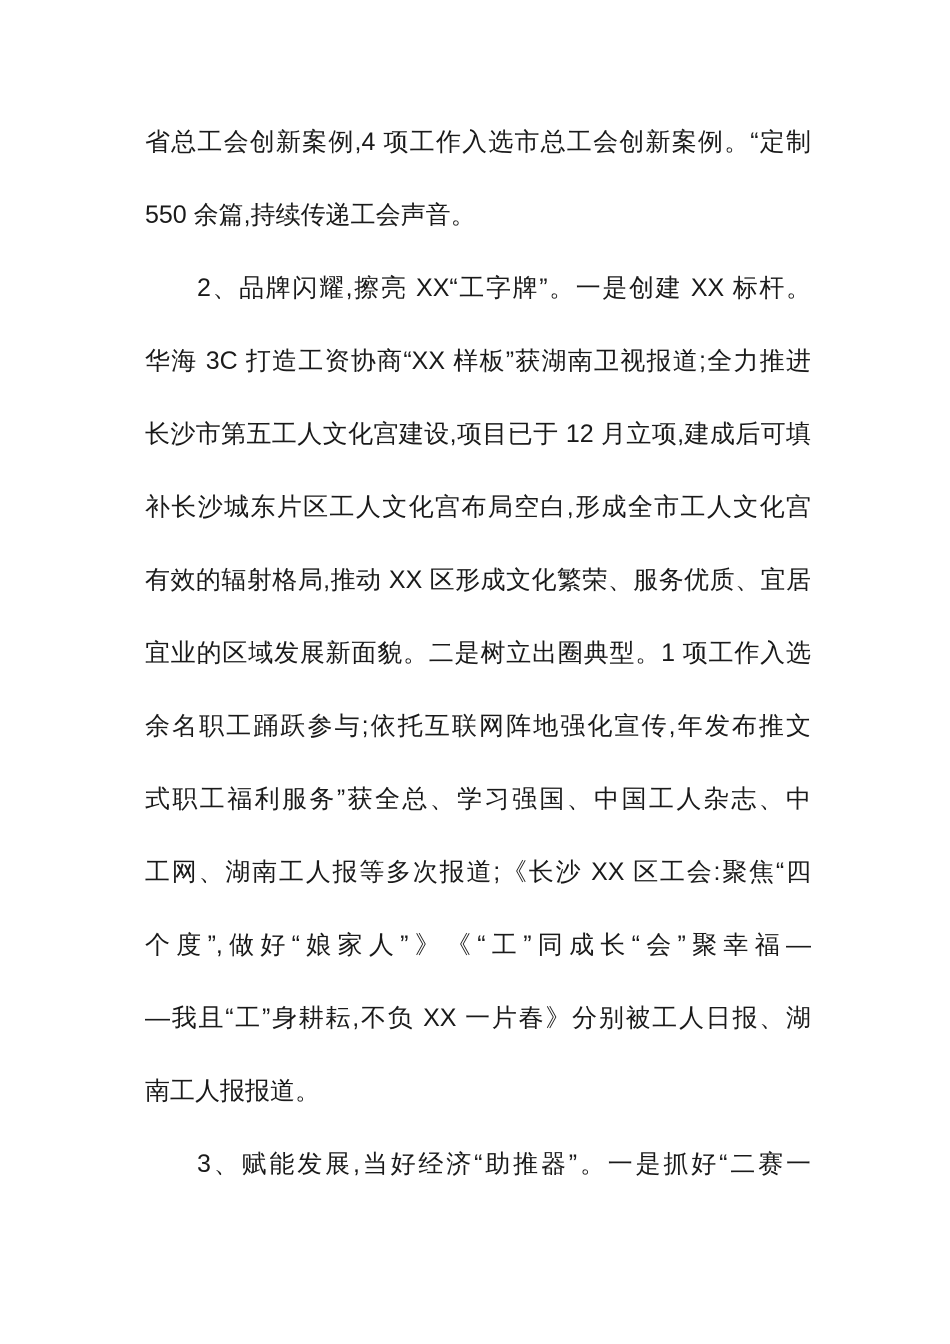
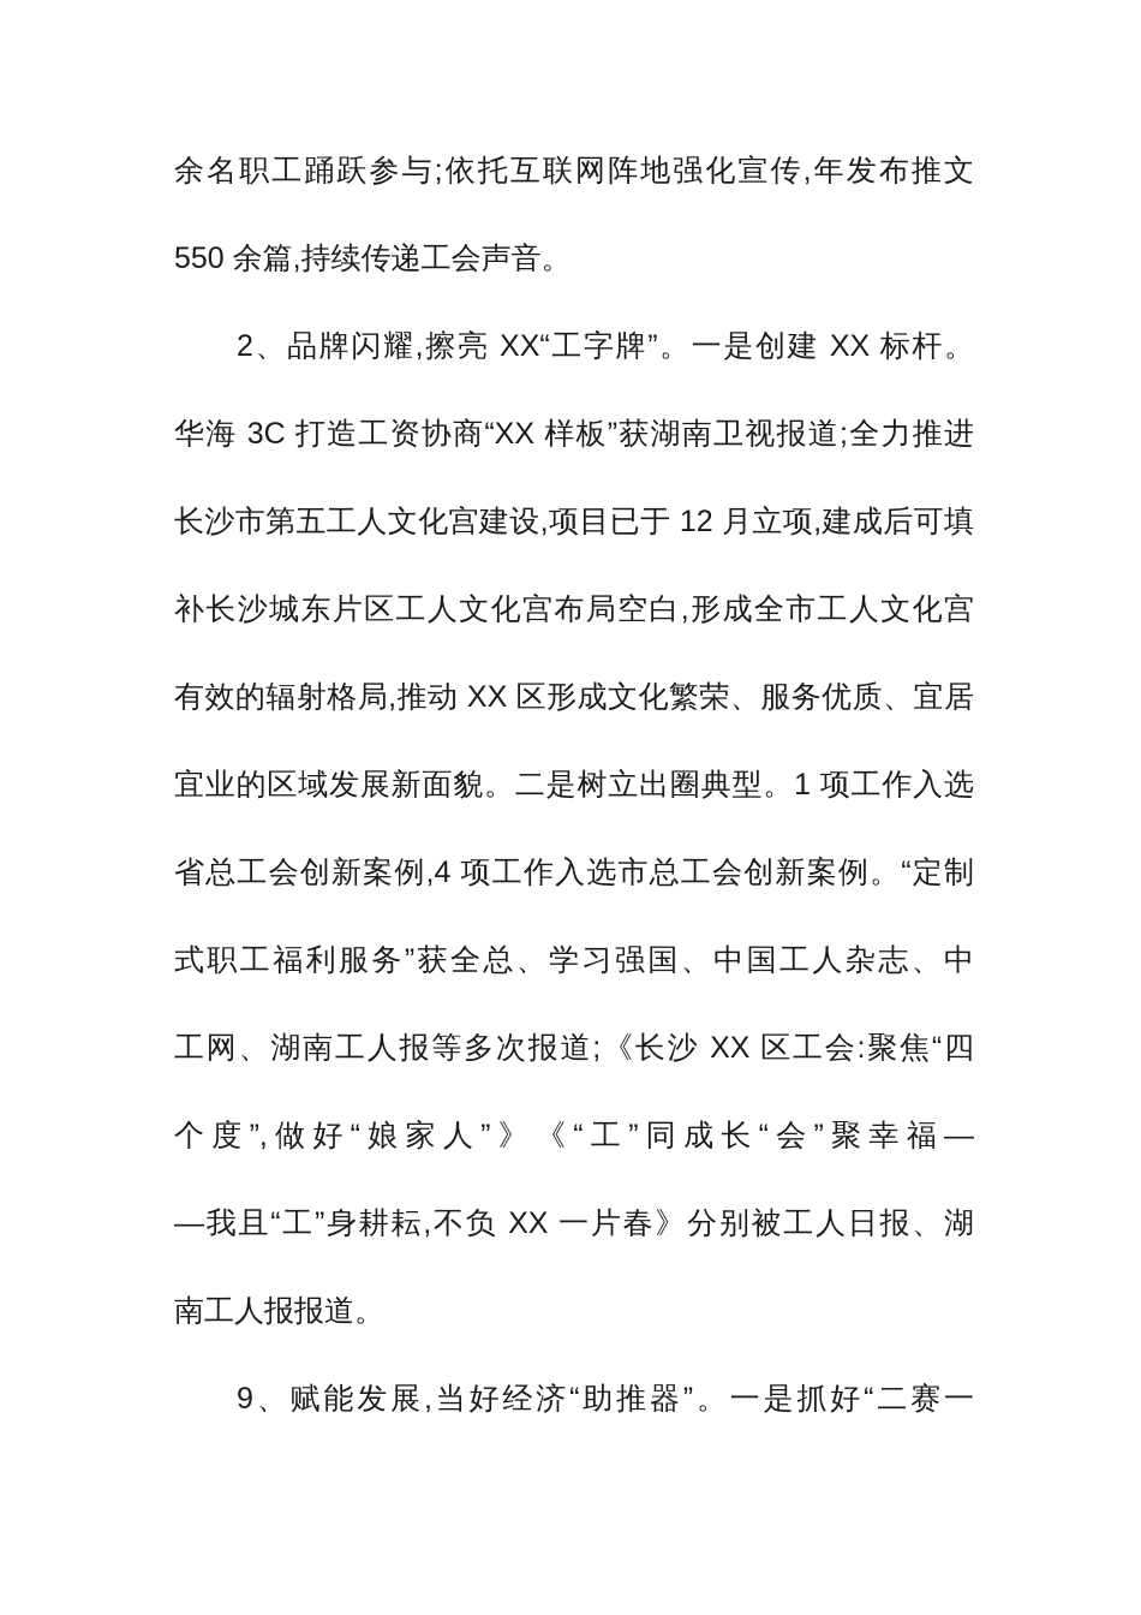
- 省总工会创新案例,4 项工作入选市总工会创新案例。“定制
+ 余名职工踊跃参与;依托互联网阵地强化宣传,年发布推文
  550 余篇,持续传递工会声音。
  2、品牌闪耀,擦亮 XX“工字牌”。一是创建 XX 标杆。
  华海 3C 打造工资协商“XX 样板”获湖南卫视报道;全力推进
  长沙市第五工人文化宫建设,项目已于 12 月立项,建成后可填
  补长沙城东片区工人文化宫布局空白,形成全市工人文化宫
  有效的辐射格局,推动 XX 区形成文化繁荣、服务优质、宜居
  宜业的区域发展新面貌。二是树立出圈典型。1 项工作入选
- 余名职工踊跃参与;依托互联网阵地强化宣传,年发布推文
+ 省总工会创新案例,4 项工作入选市总工会创新案例。“定制
  式职工福利服务”获全总、学习强国、中国工人杂志、中
  工网、湖南工人报等多次报道;《长沙 XX 区工会:聚焦“四
  个度”,做好“娘家人”》《“工”同成长“会”聚幸福—
  —我且“工”身耕耘,不负 XX 一片春》分别被工人日报、湖
  南工人报报道。
- 3、赋能发展,当好经济“助推器”。一是抓好“二赛一
+ 9、赋能发展,当好经济“助推器”。一是抓好“二赛一
